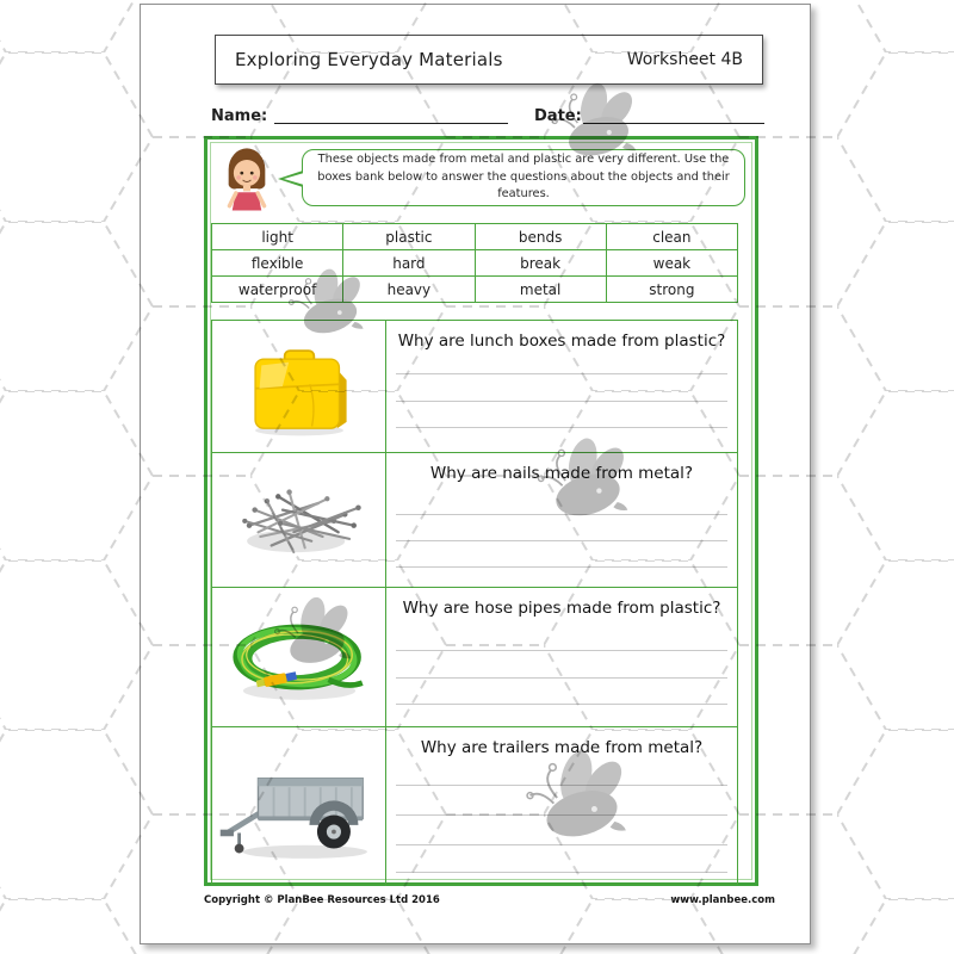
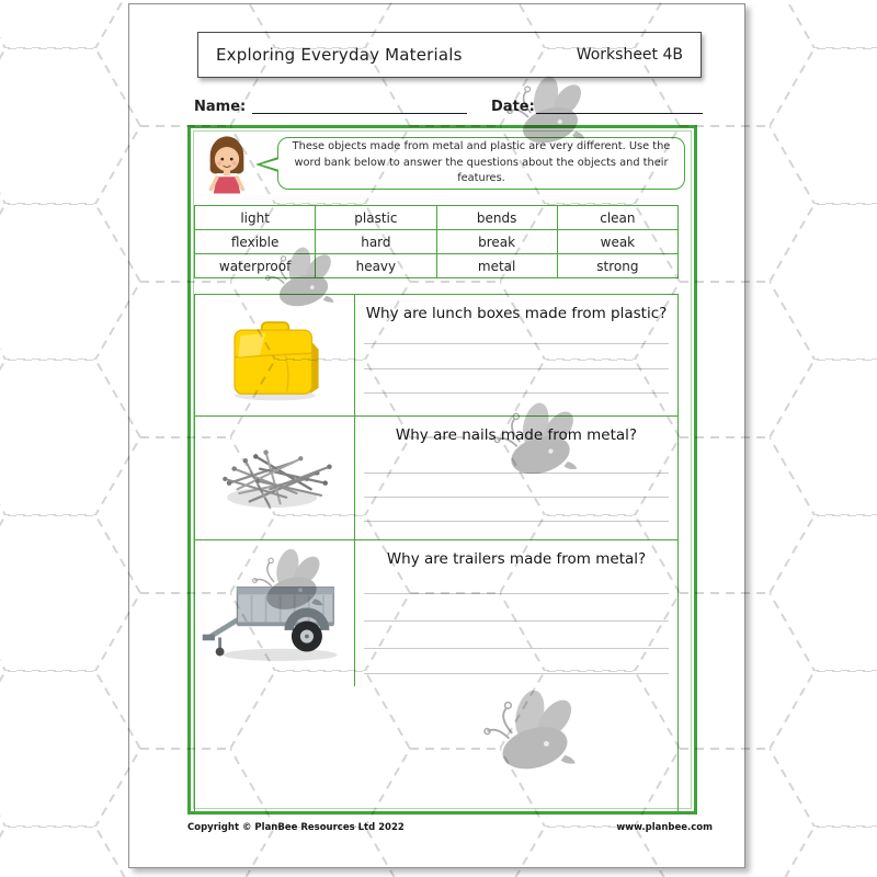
  Exploring Everyday Materials
  Worksheet 4B
  Name:
  Date:
- These objects made from metal and plastic are very different. Use the boxes bank below to answer the questions about the objects and their features.
+ These objects made from metal and plastic are very different. Use the word bank below to answer the questions about the objects and their features.
  light	plastic	bends	clean
  flexible	hard	break	weak
  waterproof	heavy	metal	strong
  Why are lunch boxes made from plastic?
  Why are nails mam metal?
- Why are hose pipes made from plastic?
  Why are trailers made from metal?
- Copyright © PlanBee Resources Ltd 2016
+ Copyright © PlanBee Resources Ltd 2022
  www.planbee.com
